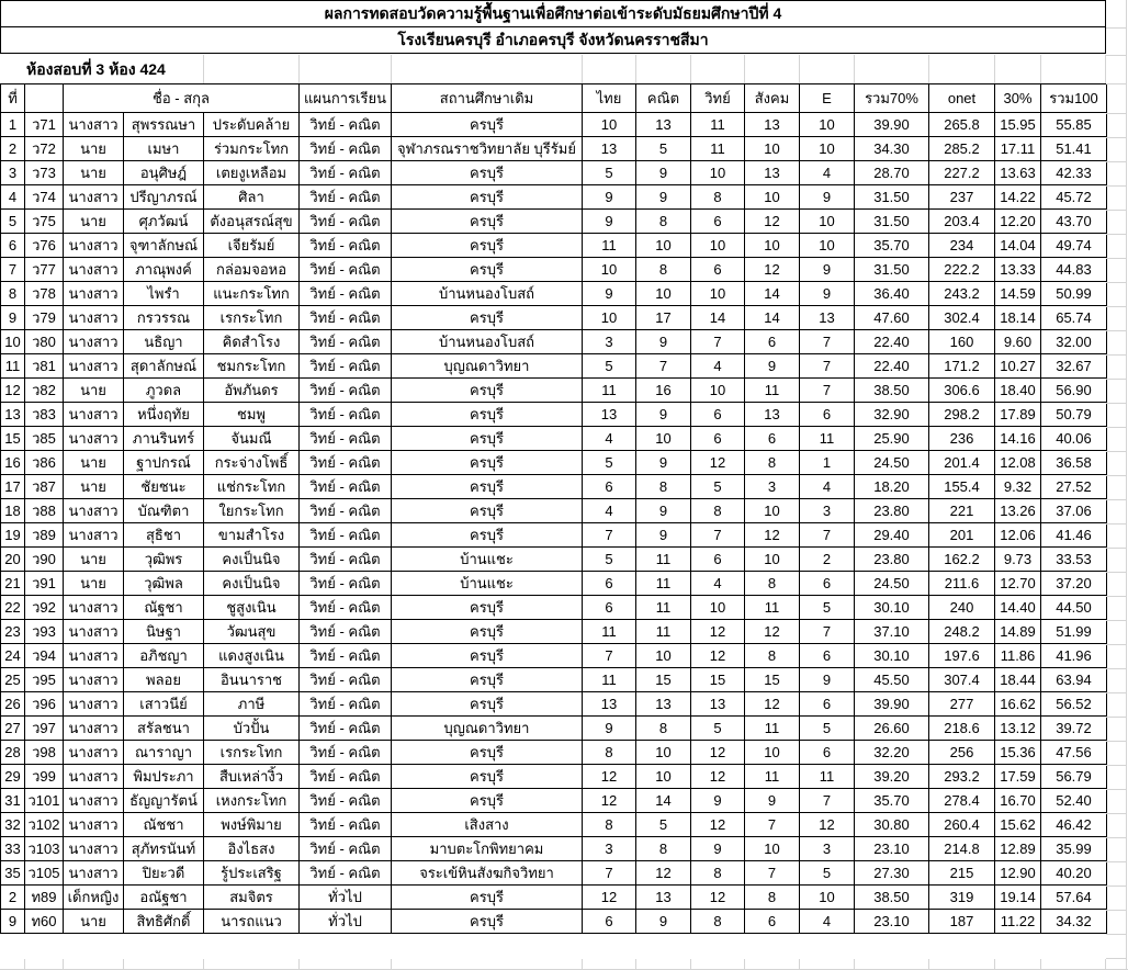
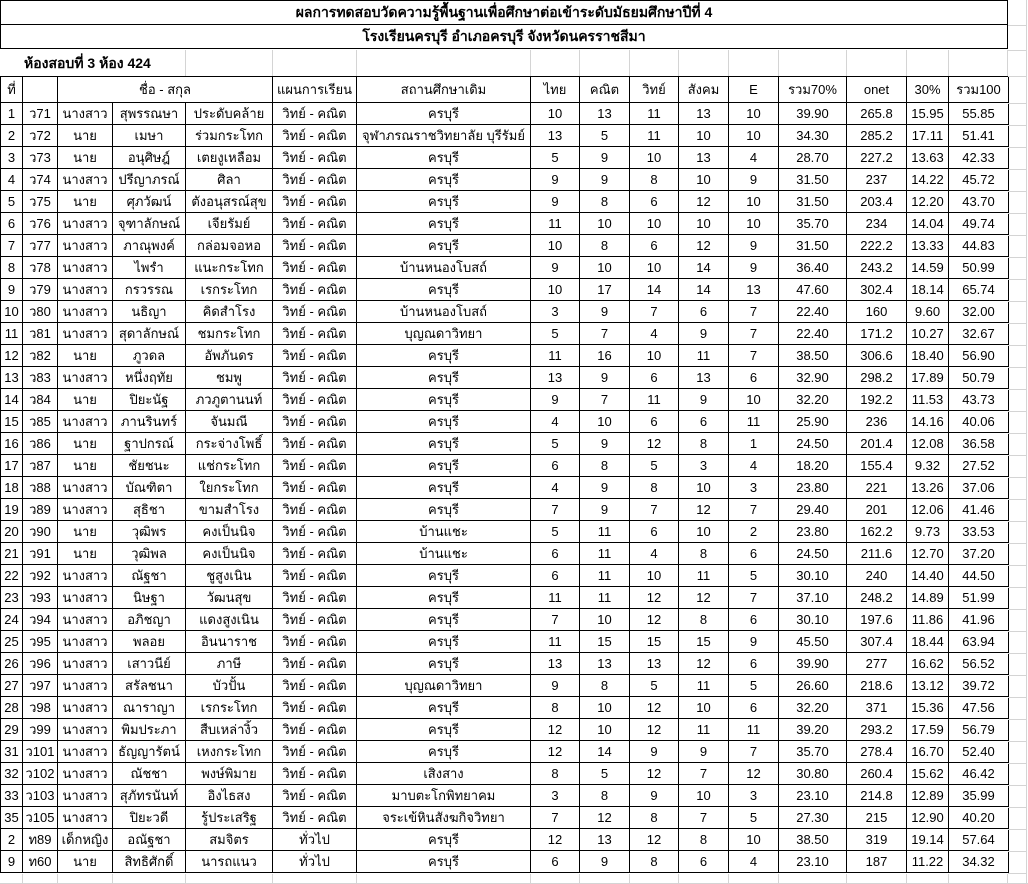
  ผลการทดสอบวัดความรู้พื้นฐานเพื่อศึกษาต่อเข้าระดับมัธยมศึกษาปีที่ 4
  โรงเรียนครบุรี อำเภอครบุรี จังหวัดนครราชสีมา
  ห้องสอบที่ 3 ห้อง 424
  ที่		ชื่อ - สกุล	แผนการเรียน	สถานศึกษาเดิม	ไทย	คณิต	วิทย์	สังคม	E	รวม70%	onet	30%	รวม100
  1	ว71	นางสาว	สุพรรณษา	ประดับคล้าย	วิทย์ - คณิต	ครบุรี	10	13	11	13	10	39.90	265.8	15.95	55.85
  2	ว72	นาย	เมษา	ร่วมกระโทก	วิทย์ - คณิต	จุฬาภรณราชวิทยาลัย บุรีรัมย์	13	5	11	10	10	34.30	285.2	17.11	51.41
  3	ว73	นาย	อนุศิษฎ์	เตยงูเหลือม	วิทย์ - คณิต	ครบุรี	5	9	10	13	4	28.70	227.2	13.63	42.33
  4	ว74	นางสาว	ปรีญาภรณ์	ศิลา	วิทย์ - คณิต	ครบุรี	9	9	8	10	9	31.50	237	14.22	45.72
  5	ว75	นาย	ศุภวัฒน์	ตังอนุสรณ์สุข	วิทย์ - คณิต	ครบุรี	9	8	6	12	10	31.50	203.4	12.20	43.70
  6	ว76	นางสาว	จุฑาลักษณ์	เจียรัมย์	วิทย์ - คณิต	ครบุรี	11	10	10	10	10	35.70	234	14.04	49.74
  7	ว77	นางสาว	ภาณุพงค์	กล่อมจอหอ	วิทย์ - คณิต	ครบุรี	10	8	6	12	9	31.50	222.2	13.33	44.83
  8	ว78	นางสาว	ไพรำ	แนะกระโทก	วิทย์ - คณิต	บ้านหนองโบสถ์	9	10	10	14	9	36.40	243.2	14.59	50.99
  9	ว79	นางสาว	กรวรรณ	เรกระโทก	วิทย์ - คณิต	ครบุรี	10	17	14	14	13	47.60	302.4	18.14	65.74
  10	ว80	นางสาว	นธิญา	คิดสำโรง	วิทย์ - คณิต	บ้านหนองโบสถ์	3	9	7	6	7	22.40	160	9.60	32.00
  11	ว81	นางสาว	สุดาลักษณ์	ชมกระโทก	วิทย์ - คณิต	บุญณดาวิทยา	5	7	4	9	7	22.40	171.2	10.27	32.67
  12	ว82	นาย	ภูวดล	อัพภันดร	วิทย์ - คณิต	ครบุรี	11	16	10	11	7	38.50	306.6	18.40	56.90
  13	ว83	นางสาว	หนึ่งฤทัย	ชมพู	วิทย์ - คณิต	ครบุรี	13	9	6	13	6	32.90	298.2	17.89	50.79
+ 14	ว84	นาย	ปิยะนัฐ	ภวภูตานนท์	วิทย์ - คณิต	ครบุรี	9	7	11	9	10	32.20	192.2	11.53	43.73
  15	ว85	นางสาว	ภานรินทร์	จันมณี	วิทย์ - คณิต	ครบุรี	4	10	6	6	11	25.90	236	14.16	40.06
  16	ว86	นาย	ฐาปกรณ์	กระจ่างโพธิ์	วิทย์ - คณิต	ครบุรี	5	9	12	8	1	24.50	201.4	12.08	36.58
  17	ว87	นาย	ชัยชนะ	แช่กระโทก	วิทย์ - คณิต	ครบุรี	6	8	5	3	4	18.20	155.4	9.32	27.52
  18	ว88	นางสาว	บัณฑิตา	ใยกระโทก	วิทย์ - คณิต	ครบุรี	4	9	8	10	3	23.80	221	13.26	37.06
  19	ว89	นางสาว	สุธิชา	ขามสำโรง	วิทย์ - คณิต	ครบุรี	7	9	7	12	7	29.40	201	12.06	41.46
  20	ว90	นาย	วุฒิพร	คงเป็นนิจ	วิทย์ - คณิต	บ้านแชะ	5	11	6	10	2	23.80	162.2	9.73	33.53
  21	ว91	นาย	วุฒิพล	คงเป็นนิจ	วิทย์ - คณิต	บ้านแชะ	6	11	4	8	6	24.50	211.6	12.70	37.20
  22	ว92	นางสาว	ณัฐชา	ชูสูงเนิน	วิทย์ - คณิต	ครบุรี	6	11	10	11	5	30.10	240	14.40	44.50
  23	ว93	นางสาว	นิษฐา	วัฒนสุข	วิทย์ - คณิต	ครบุรี	11	11	12	12	7	37.10	248.2	14.89	51.99
  24	ว94	นางสาว	อภิชญา	แดงสูงเนิน	วิทย์ - คณิต	ครบุรี	7	10	12	8	6	30.10	197.6	11.86	41.96
  25	ว95	นางสาว	พลอย	อินนาราช	วิทย์ - คณิต	ครบุรี	11	15	15	15	9	45.50	307.4	18.44	63.94
  26	ว96	นางสาว	เสาวนีย์	ภาษี	วิทย์ - คณิต	ครบุรี	13	13	13	12	6	39.90	277	16.62	56.52
  27	ว97	นางสาว	สรัลชนา	บัวปั้น	วิทย์ - คณิต	บุญณดาวิทยา	9	8	5	11	5	26.60	218.6	13.12	39.72
- 28	ว98	นางสาว	ณาราญา	เรกระโทก	วิทย์ - คณิต	ครบุรี	8	10	12	10	6	32.20	256	15.36	47.56
+ 28	ว98	นางสาว	ณาราญา	เรกระโทก	วิทย์ - คณิต	ครบุรี	8	10	12	10	6	32.20	371	15.36	47.56
  29	ว99	นางสาว	พิมประภา	สืบเหล่างิ้ว	วิทย์ - คณิต	ครบุรี	12	10	12	11	11	39.20	293.2	17.59	56.79
  31	ว101	นางสาว	ธัญญารัตน์	เหงกระโทก	วิทย์ - คณิต	ครบุรี	12	14	9	9	7	35.70	278.4	16.70	52.40
  32	ว102	นางสาว	ณัชชา	พงษ์พิมาย	วิทย์ - คณิต	เสิงสาง	8	5	12	7	12	30.80	260.4	15.62	46.42
  33	ว103	นางสาว	สุภัทรนันท์	อิงไธสง	วิทย์ - คณิต	มาบตะโกพิทยาคม	3	8	9	10	3	23.10	214.8	12.89	35.99
  35	ว105	นางสาว	ปิยะวดี	รู้ประเสริฐ	วิทย์ - คณิต	จระเข้หินสังฆกิจวิทยา	7	12	8	7	5	27.30	215	12.90	40.20
  2	ท89	เด็กหญิง	อณัฐชา	สมจิตร	ทั่วไป	ครบุรี	12	13	12	8	10	38.50	319	19.14	57.64
  9	ท60	นาย	สิทธิศักดิ์	นารถแนว	ทั่วไป	ครบุรี	6	9	8	6	4	23.10	187	11.22	34.32
